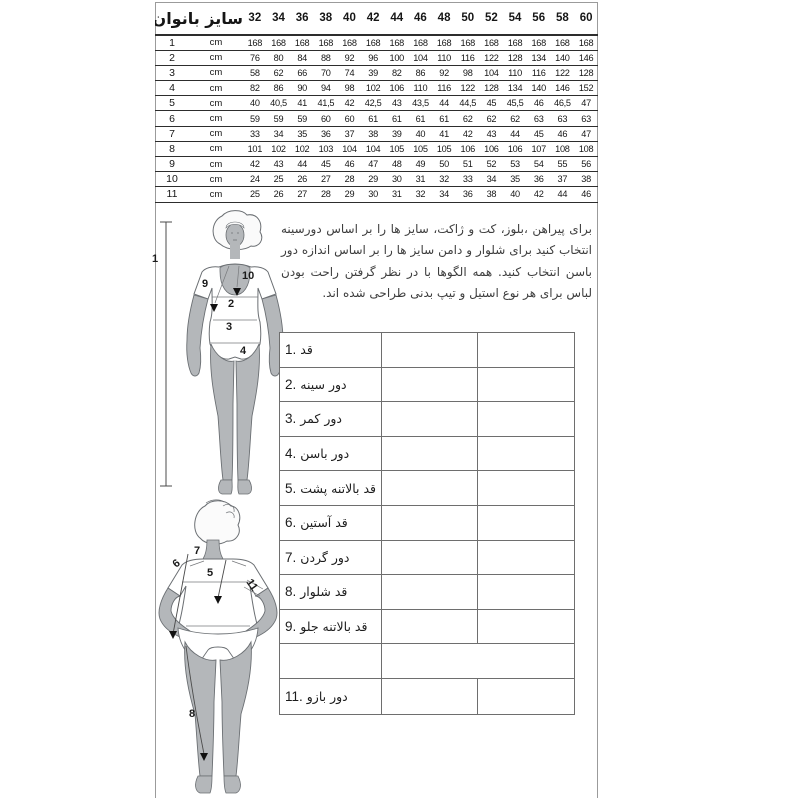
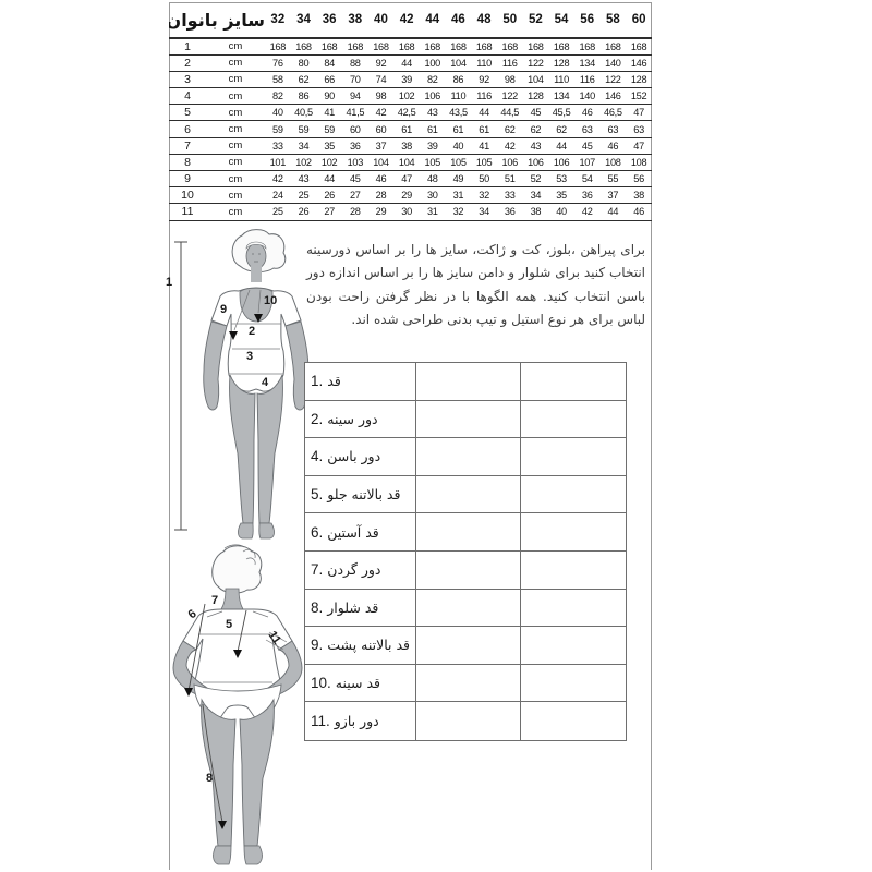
  سایز بانوان	32	34	36	38	40	42	44	46	48	50	52	54	56	58	60
  1	cm	168	168	168	168	168	168	168	168	168	168	168	168	168	168	168
- 2	cm	76	80	84	88	92	96	100	104	110	116	122	128	134	140	146
+ 2	cm	76	80	84	88	92	44	100	104	110	116	122	128	134	140	146
  3	cm	58	62	66	70	74	39	82	86	92	98	104	110	116	122	128
  4	cm	82	86	90	94	98	102	106	110	116	122	128	134	140	146	152
  5	cm	40	40,5	41	41,5	42	42,5	43	43,5	44	44,5	45	45,5	46	46,5	47
  6	cm	59	59	59	60	60	61	61	61	61	62	62	62	63	63	63
  7	cm	33	34	35	36	37	38	39	40	41	42	43	44	45	46	47
  8	cm	101	102	102	103	104	104	105	105	105	106	106	106	107	108	108
  9	cm	42	43	44	45	46	47	48	49	50	51	52	53	54	55	56
  10	cm	24	25	26	27	28	29	30	31	32	33	34	35	36	37	38
  11	cm	25	26	27	28	29	30	31	32	34	36	38	40	42	44	46
  1
  9
  10
  2
  3
  4
  برای پیراهن ،بلوز، کت و ژاکت، سایز ها را بر اساس دورسینه انتخاب کنید برای شلوار و دامن سایز ها را بر اساس اندازه دور باسن انتخاب کنید. همه الگوها با در نظر گرفتن راحت بودن لباس برای هر نوع استیل و تیپ بدنی طراحی شده اند.
  1.
  قد
  2.
  دور سینه
- 3.
- دور کمر
  4.
  دور باسن
  5.
- قد بالاتنه پشت
+ قد بالاتنه جلو
  6.
  قد آستین
  7.
  دور گردن
  8.
  قد شلوار
  9.
- قد بالاتنه جلو
+ قد بالاتنه پشت
+ 10.
+ قد سینه
  11.
  دور بازو
  7
  5
  8
